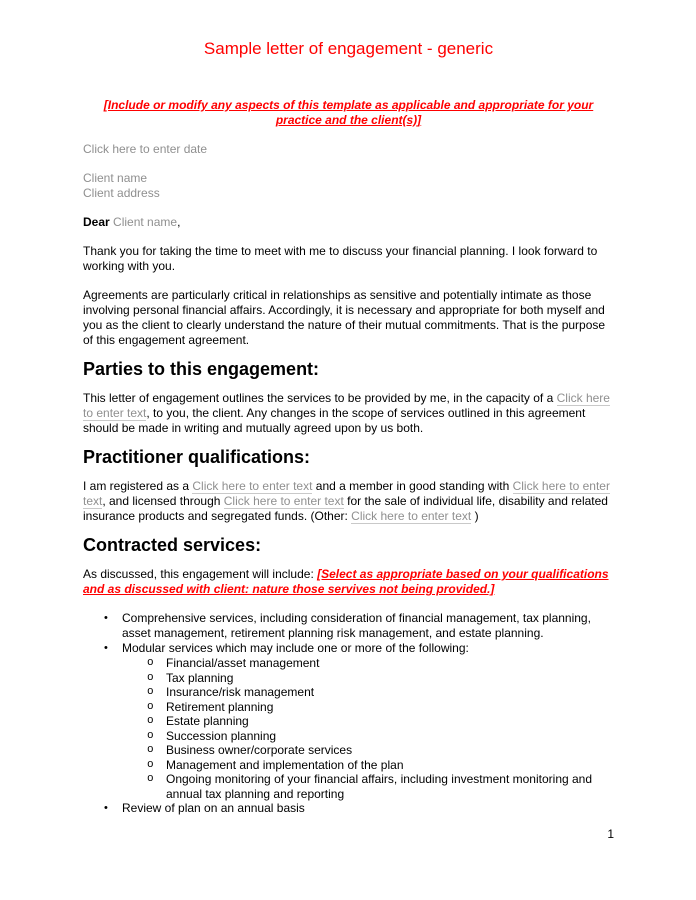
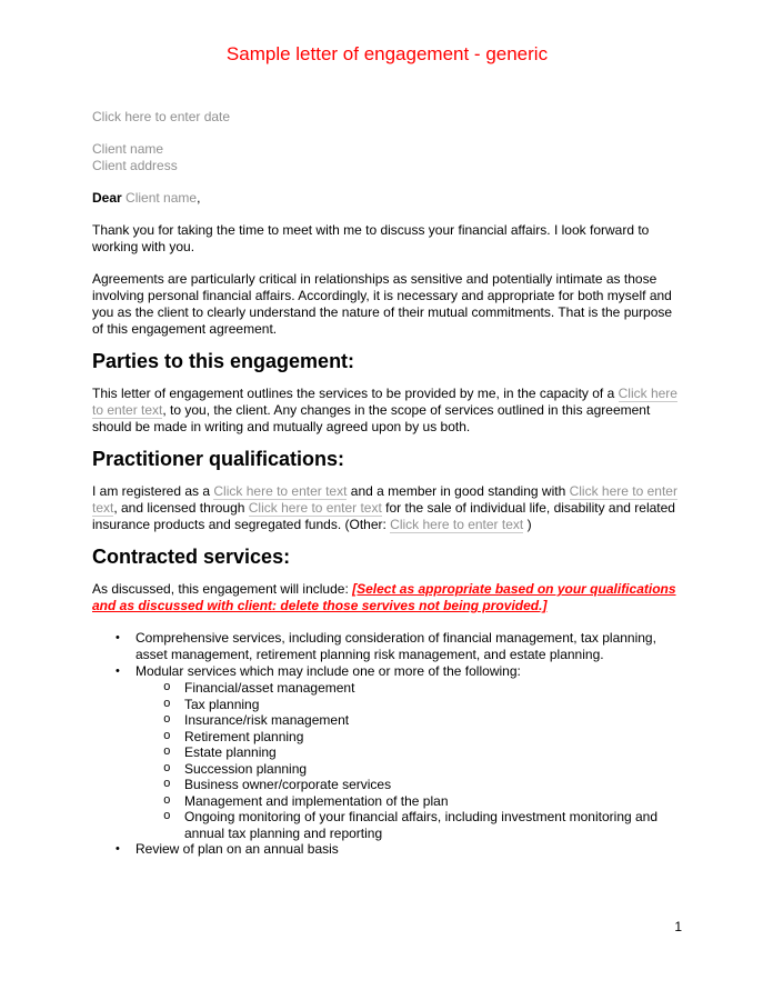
  Sample letter of engagement - generic
- [Include or modify any aspects of this template as applicable and appropriate for your practice and the client(s)]
  Click here to enter date
  Client name
  Client address
  Dear Client name,
- Thank you for taking the time to meet with me to discuss your financial planning. I look forward to working with you.
+ Thank you for taking the time to meet with me to discuss your financial affairs. I look forward to working with you.
  Agreements are particularly critical in relationships as sensitive and potentially intimate as those involving personal financial affairs. Accordingly, it is necessary and appropriate for both myself and you as the client to clearly understand the nature of their mutual commitments. That is the purpose of this engagement agreement.
  Parties to this engagement:
  This letter of engagement outlines the services to be provided by me, in the capacity of a Click here to enter text, to you, the client. Any changes in the scope of services outlined in this agreement should be made in writing and mutually agreed upon by us both.
  Practitioner qualifications:
  I am registered as a Click here to enter text and a member in good standing with Click here to enter text, and licensed through Click here to enter text for the sale of individual life, disability and related insurance products and segregated funds. (Other: Click here to enter text )
  Contracted services:
- As discussed, this engagement will include: [Select as appropriate based on your qualifications and as discussed with client: nature those servives not being provided.]
+ As discussed, this engagement will include: [Select as appropriate based on your qualifications and as discussed with client: delete those servives not being provided.]
  •
  Comprehensive services, including consideration of financial management, tax planning, asset management, retirement planning risk management, and estate planning.
  •
  Modular services which may include one or more of the following:
  o
  Financial/asset management
  o
  Tax planning
  o
  Insurance/risk management
  o
  Retirement planning
  o
  Estate planning
  o
  Succession planning
  o
  Business owner/corporate services
  o
  Management and implementation of the plan
  o
  Ongoing monitoring of your financial affairs, including investment monitoring and annual tax planning and reporting
  •
  Review of plan on an annual basis
  1
